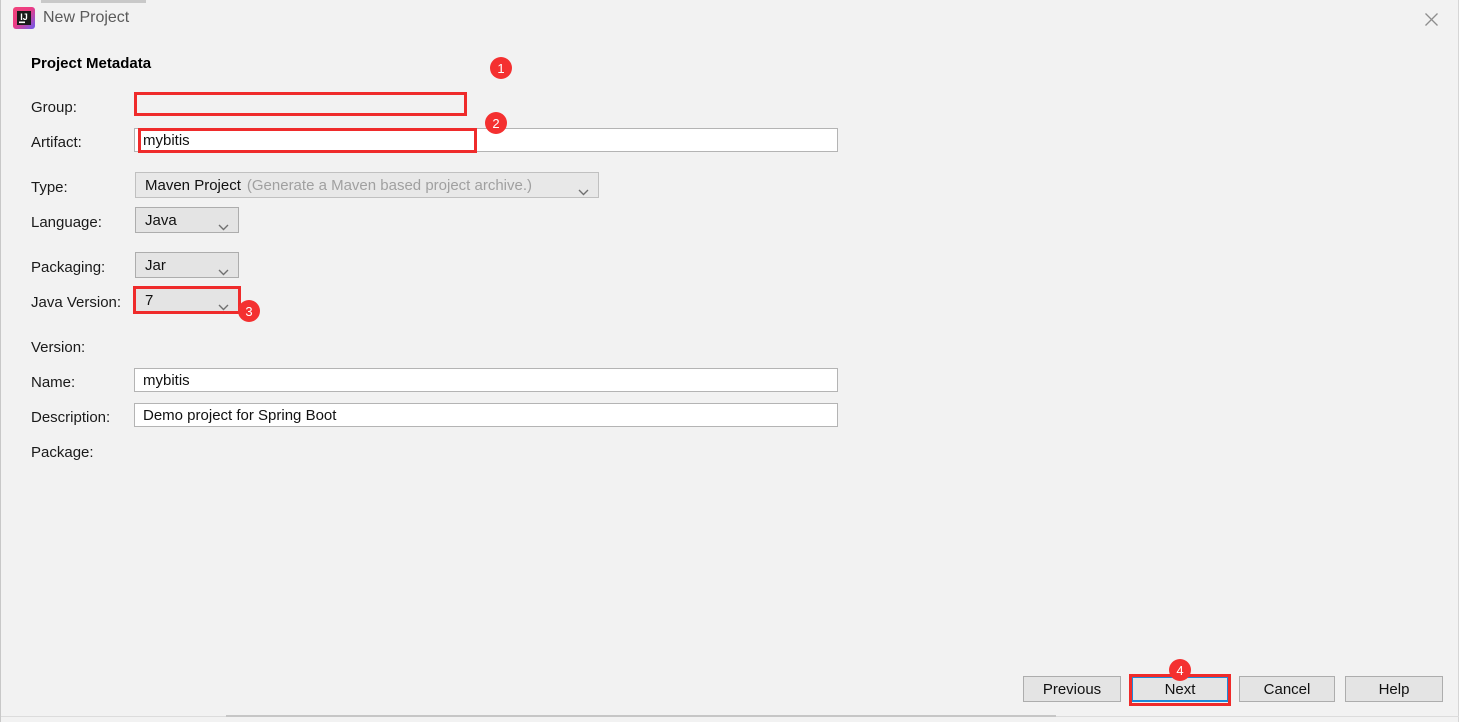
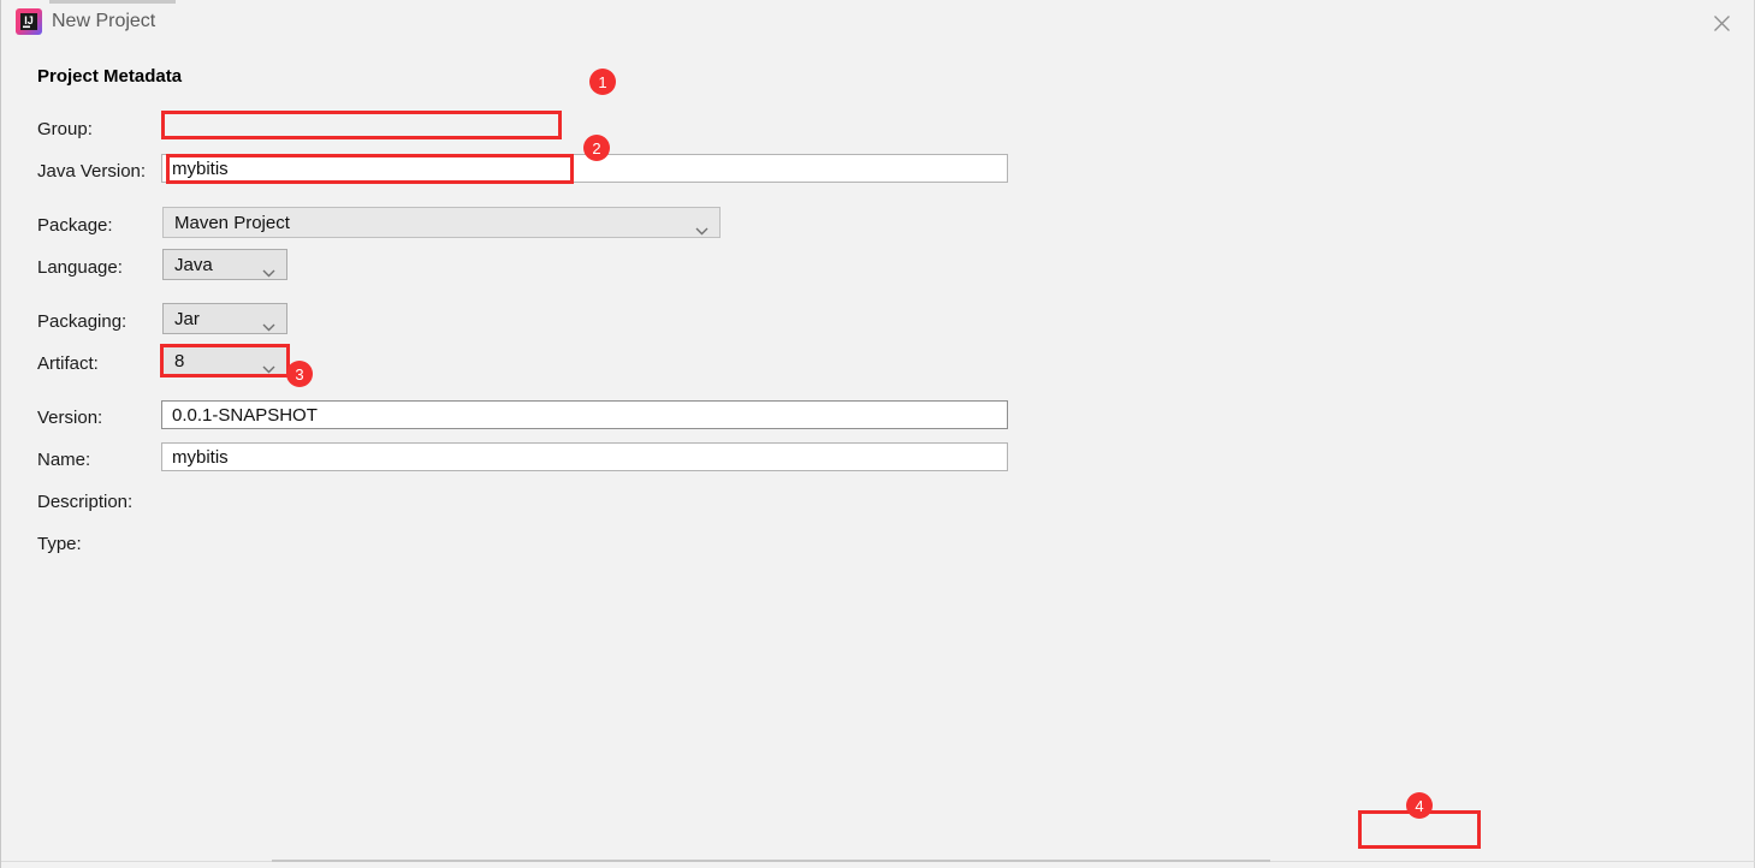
  IJ
  New Project
  Project Metadata
  Group:
- Artifact:
+ Java Version:
  mybitis
- Type:
+ Package:
  Maven Project
- (Generate a Maven based project archive.)
  Language:
  Java
  Packaging:
  Jar
- Java Version:
+ Artifact:
- 7
+ 8
  Version:
+ 0.0.1-SNAPSHOT
  Name:
  mybitis
  Description:
- Demo project for Spring Boot
- Package:
+ Type:
- Previous
- Next
- Cancel
- Help
  1
  2
  3
  4
